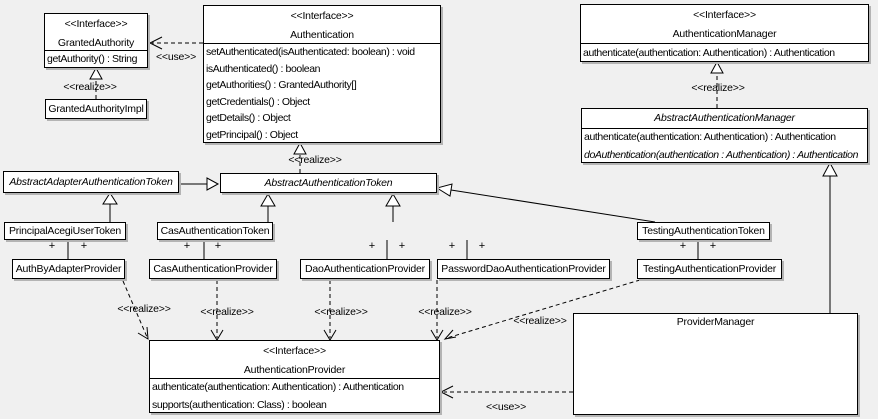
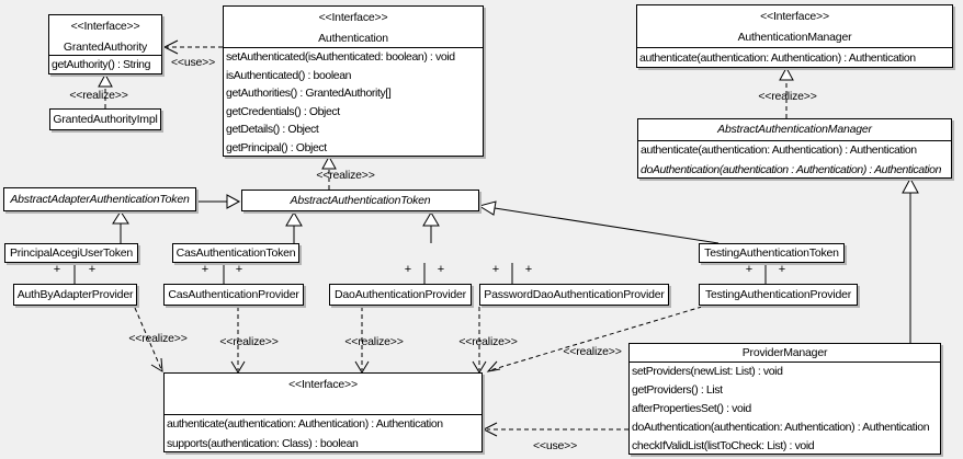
  <<Interface>>
  GrantedAuthority
  getAuthority() : String
  GrantedAuthorityImpl
  <<Interface>>
  Authentication
  setAuthenticated(isAuthenticated: boolean) : void
  isAuthenticated() : boolean
  getAuthorities() : GrantedAuthority[]
  getCredentials() : Object
  getDetails() : Object
  getPrincipal() : Object
  <<Interface>>
  AuthenticationManager
  authenticate(authentication: Authentication) : Authentication
  AbstractAuthenticationManager
  authenticate(authentication: Authentication) : Authentication
  doAuthentication(authentication : Authentication) : Authentication
  AbstractAdapterAuthenticationToken
  AbstractAuthenticationToken
  PrincipalAcegiUserToken
  CasAuthenticationToken
  TestingAuthenticationToken
  AuthByAdapterProvider
  CasAuthenticationProvider
  DaoAuthenticationProvider
  PasswordDaoAuthenticationProvider
  TestingAuthenticationProvider
  <<Interface>>
- AuthenticationProvider
  authenticate(authentication: Authentication) : Authentication
  supports(authentication: Class) : boolean
  ProviderManager
+ setProviders(newList: List) : void
+ getProviders() : List
+ afterPropertiesSet() : void
+ doAuthentication(authentication: Authentication) : Authentication
+ checkIfValidList(listToCheck: List) : void
  <<use>>
  <<realize>>
  <<realize>>
  <<realize>>
  <<realize>>
  <<realize>>
  <<realize>>
  <<realize>>
  <<realize>>
  <<use>>
  +
  +
  +
  +
  +
  +
  +
  +
  +
  +
